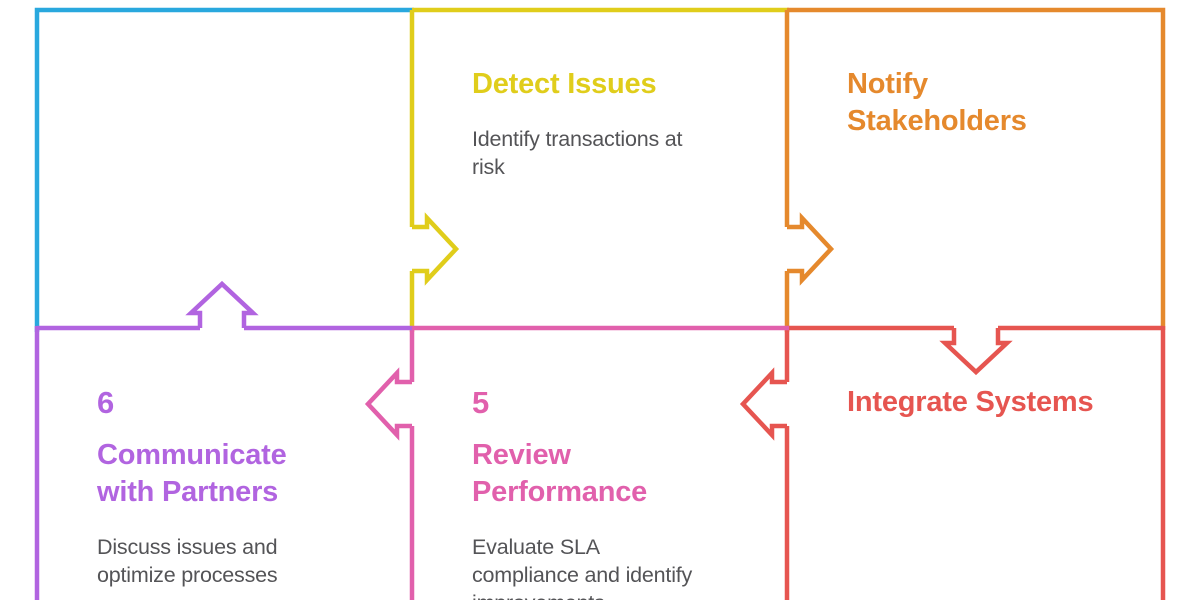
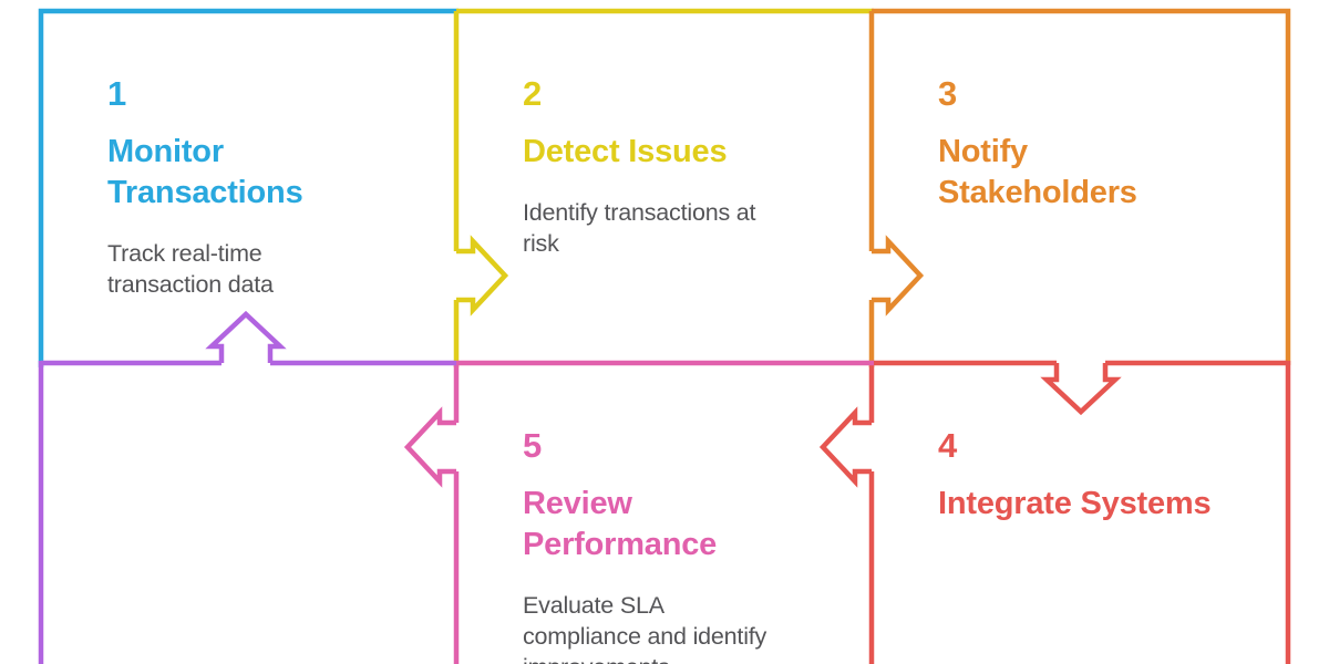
+ 1
+ Monitor
+ Transactions
+ Track real-time
+ transaction data
+ 2
  Detect Issues
  Identify transactions at
  risk
+ 3
  Notify
  Stakeholders
+ 4
  Integrate Systems
  5
  Review
  Performance
  Evaluate SLA
  compliance and identify
- 6
- Communicate
- with Partners
- Discuss issues and
- optimize processes
